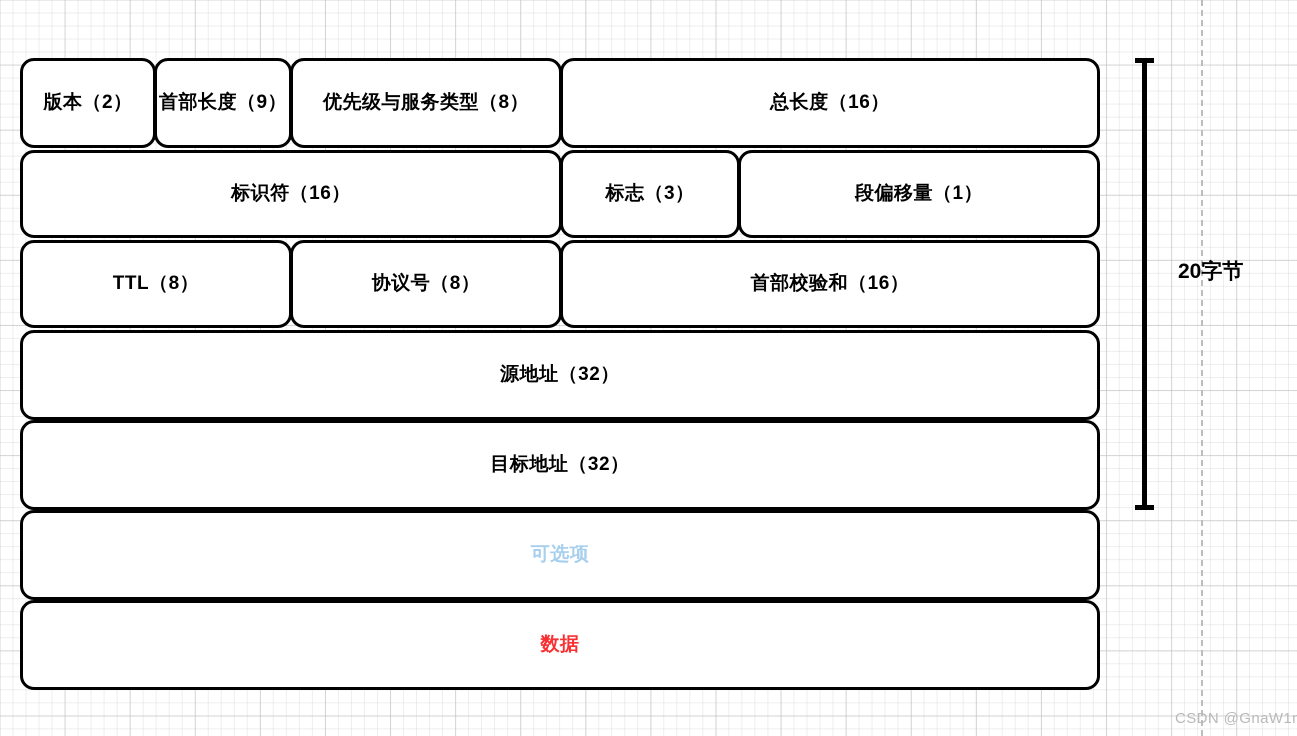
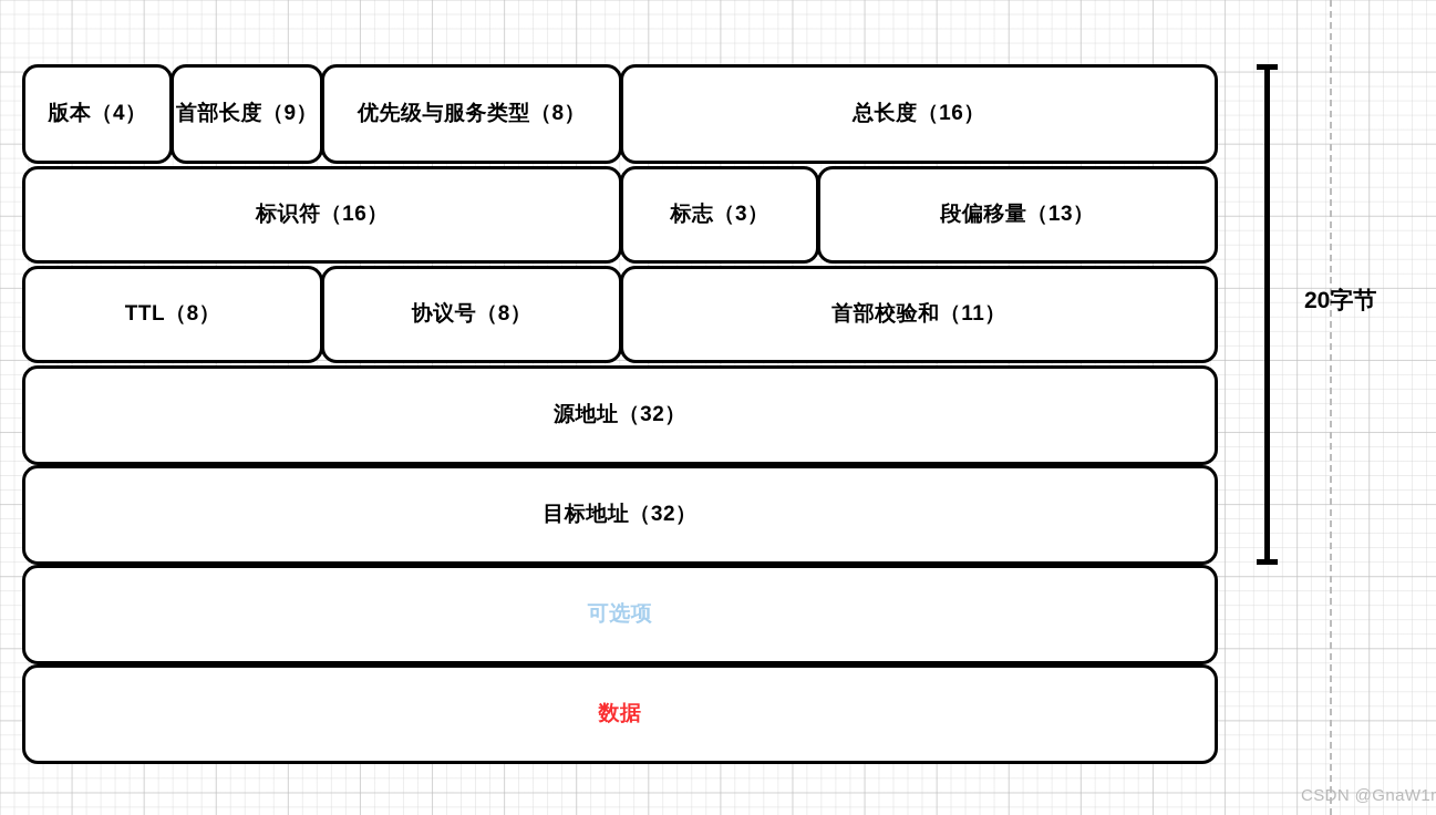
- 版本（2）
+ 版本（4）
  首部长度（9）
  优先级与服务类型（8）
  总长度（16）
  标识符（16）
  标志（3）
- 段偏移量（1）
+ 段偏移量（13）
  TTL（8）
  协议号（8）
- 首部校验和（16）
+ 首部校验和（11）
  源地址（32）
  目标地址（32）
  可选项
  数据
  20字节
  CSDN @GnaW1
